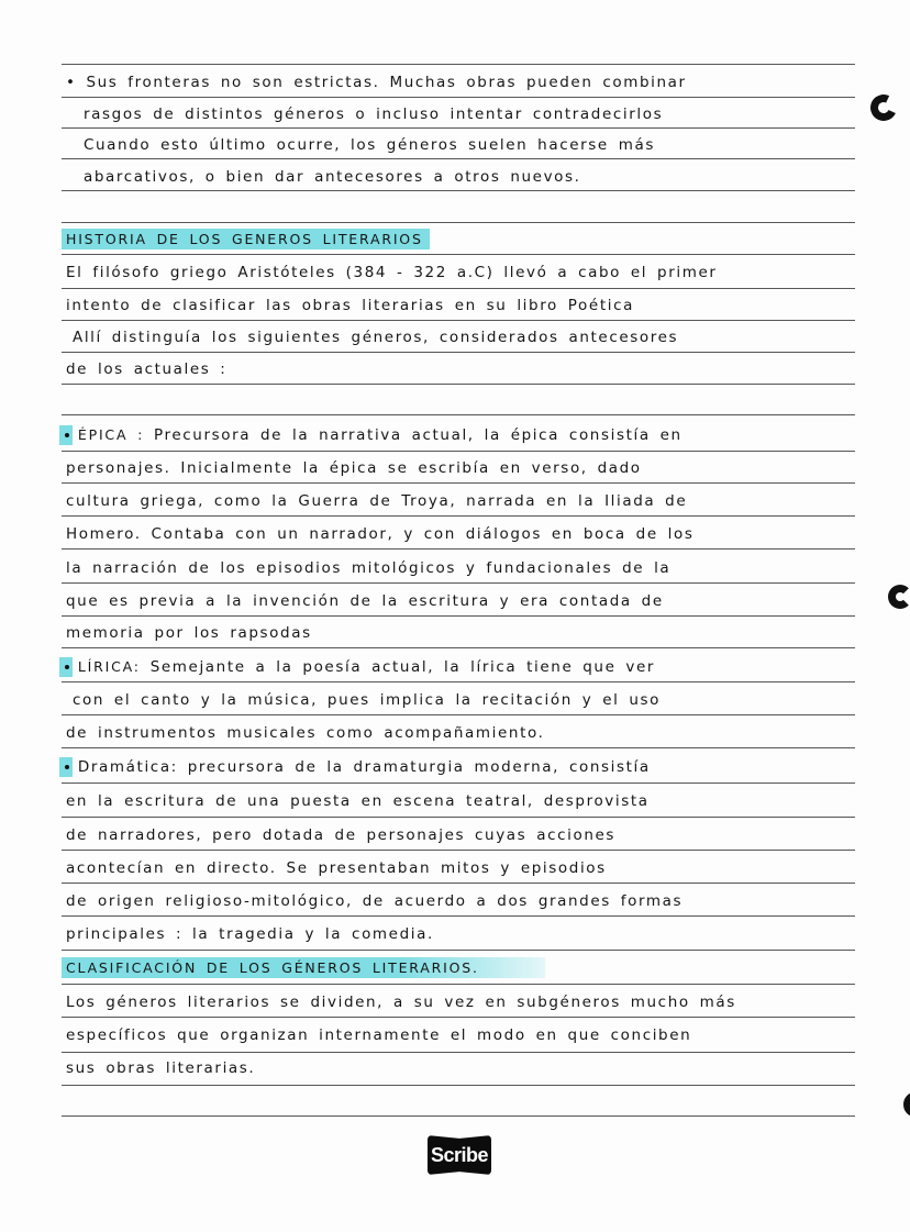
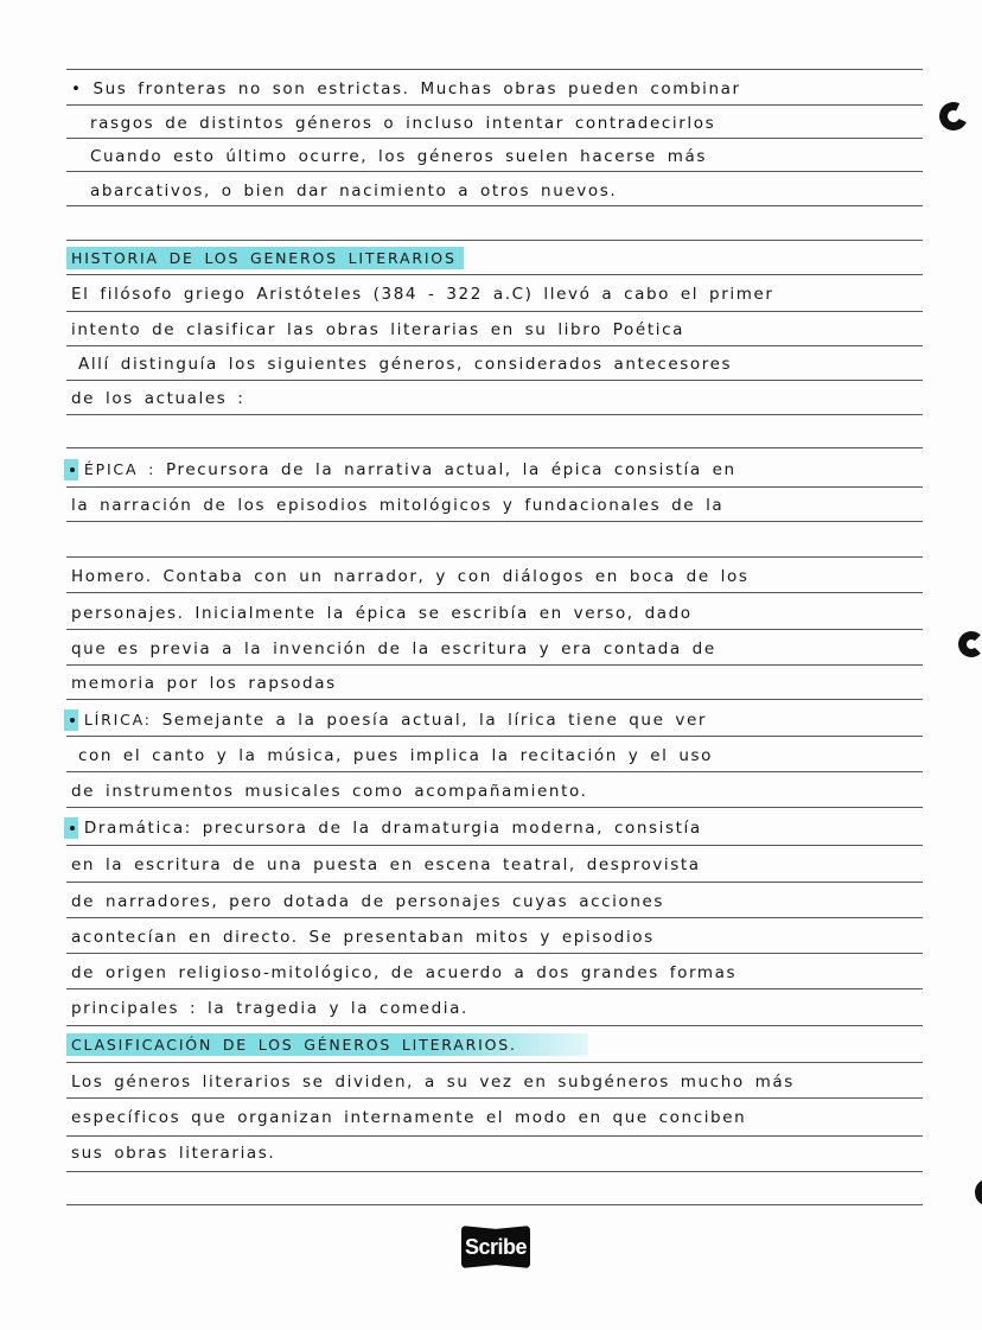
  • Sus fronteras no son estrictas. Muchas obras pueden combinar
  rasgos de distintos géneros o incluso intentar contradecirlos
  Cuando esto último ocurre, los géneros suelen hacerse más
- abarcativos, o bien dar antecesores a otros nuevos.
+ abarcativos, o bien dar nacimiento a otros nuevos.
  HISTORIA DE LOS GENEROS LITERARIOS
  El filósofo griego Aristóteles (384 - 322 a.C) llevó a cabo el primer
  intento de clasificar las obras literarias en su libro Poética
  Allí distinguía los siguientes géneros, considerados antecesores
  de los actuales :
  ÉPICA : Precursora de la narrativa actual, la épica consistía en
- personajes. Inicialmente la épica se escribía en verso, dado
+ la narración de los episodios mitológicos y fundacionales de la
- cultura griega, como la Guerra de Troya, narrada en la Iliada de
  Homero. Contaba con un narrador, y con diálogos en boca de los
- la narración de los episodios mitológicos y fundacionales de la
+ personajes. Inicialmente la épica se escribía en verso, dado
  que es previa a la invención de la escritura y era contada de
  memoria por los rapsodas
  LÍRICA: Semejante a la poesía actual, la lírica tiene que ver
  con el canto y la música, pues implica la recitación y el uso
  de instrumentos musicales como acompañamiento.
  Dramática: precursora de la dramaturgia moderna, consistía
  en la escritura de una puesta en escena teatral, desprovista
  de narradores, pero dotada de personajes cuyas acciones
  acontecían en directo. Se presentaban mitos y episodios
  de origen religioso-mitológico, de acuerdo a dos grandes formas
  principales : la tragedia y la comedia.
  CLASIFICACIÓN DE LOS GÉNEROS LITERARIOS.
  Los géneros literarios se dividen, a su vez en subgéneros mucho más
  específicos que organizan internamente el modo en que conciben
  sus obras literarias.
  Scribe
